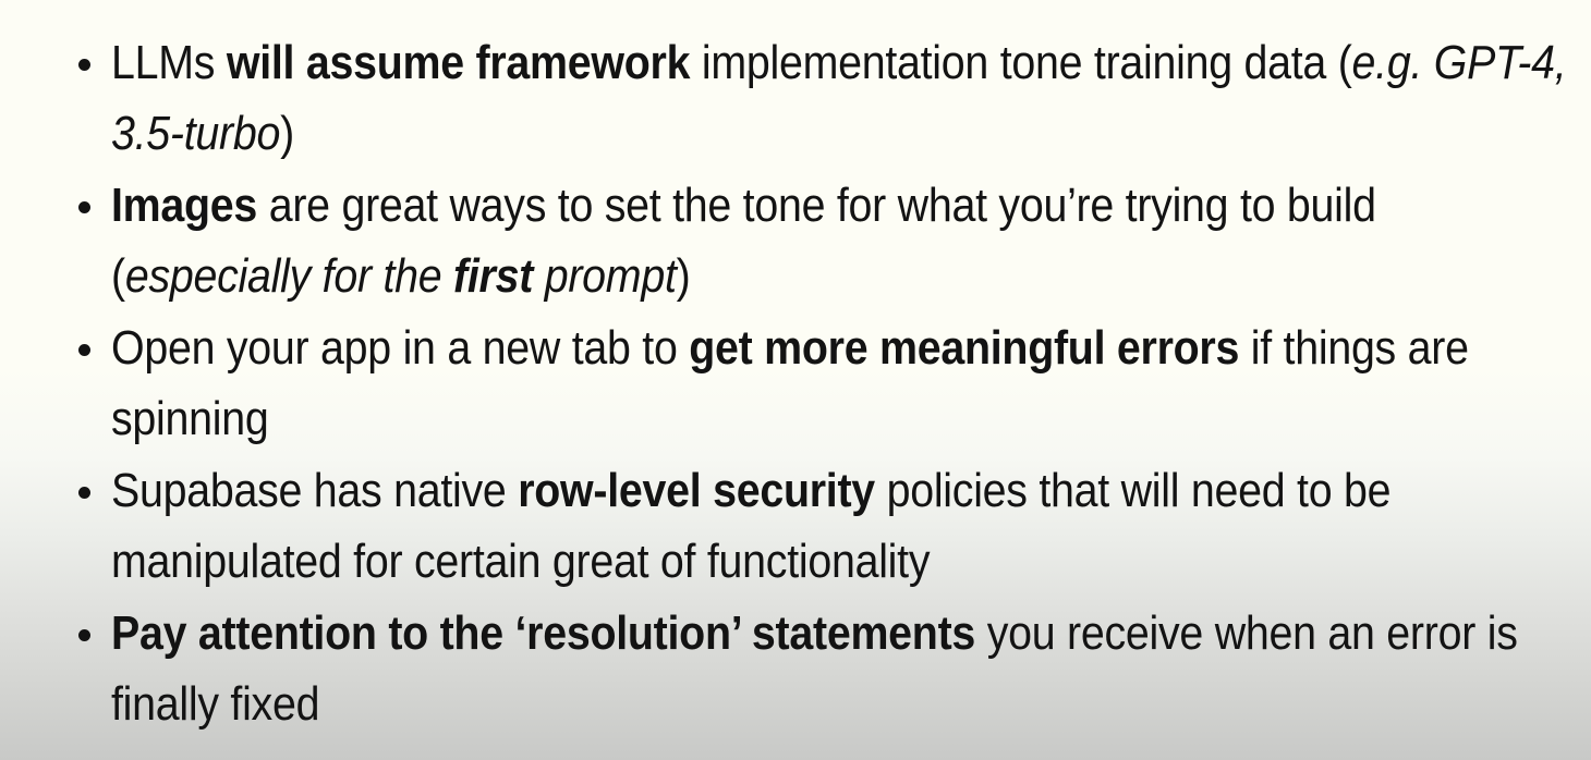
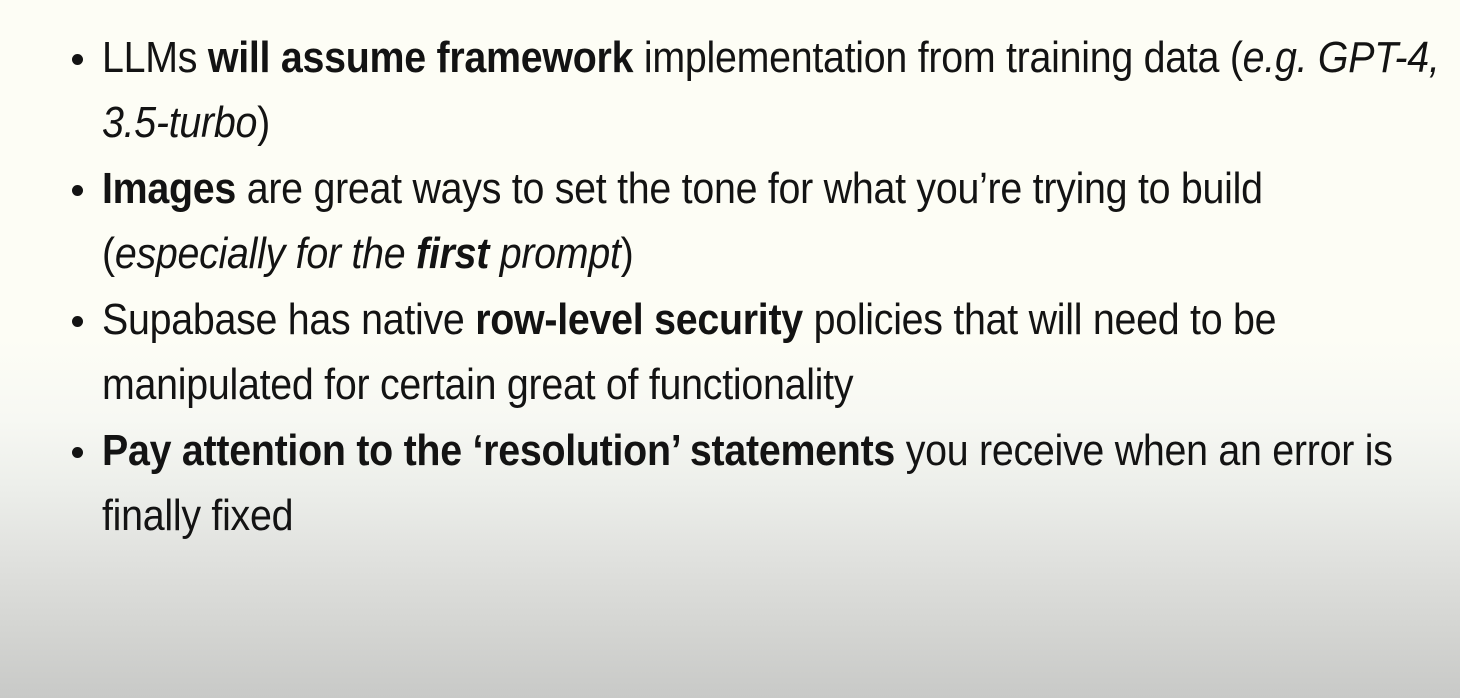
- LLMs will assume framework implementation tone training data (e.g. GPT-4, 3.5-turbo)
+ LLMs will assume framework implementation from training data (e.g. GPT-4, 3.5-turbo)
  Images are great ways to set the tone for what you’re trying to build (especially for the first prompt)
- Open your app in a new tab to get more meaningful errors if things are spinning
  Supabase has native row-level security policies that will need to be manipulated for certain great of functionality
  Pay attention to the ‘resolution’ statements you receive when an error is finally fixed
